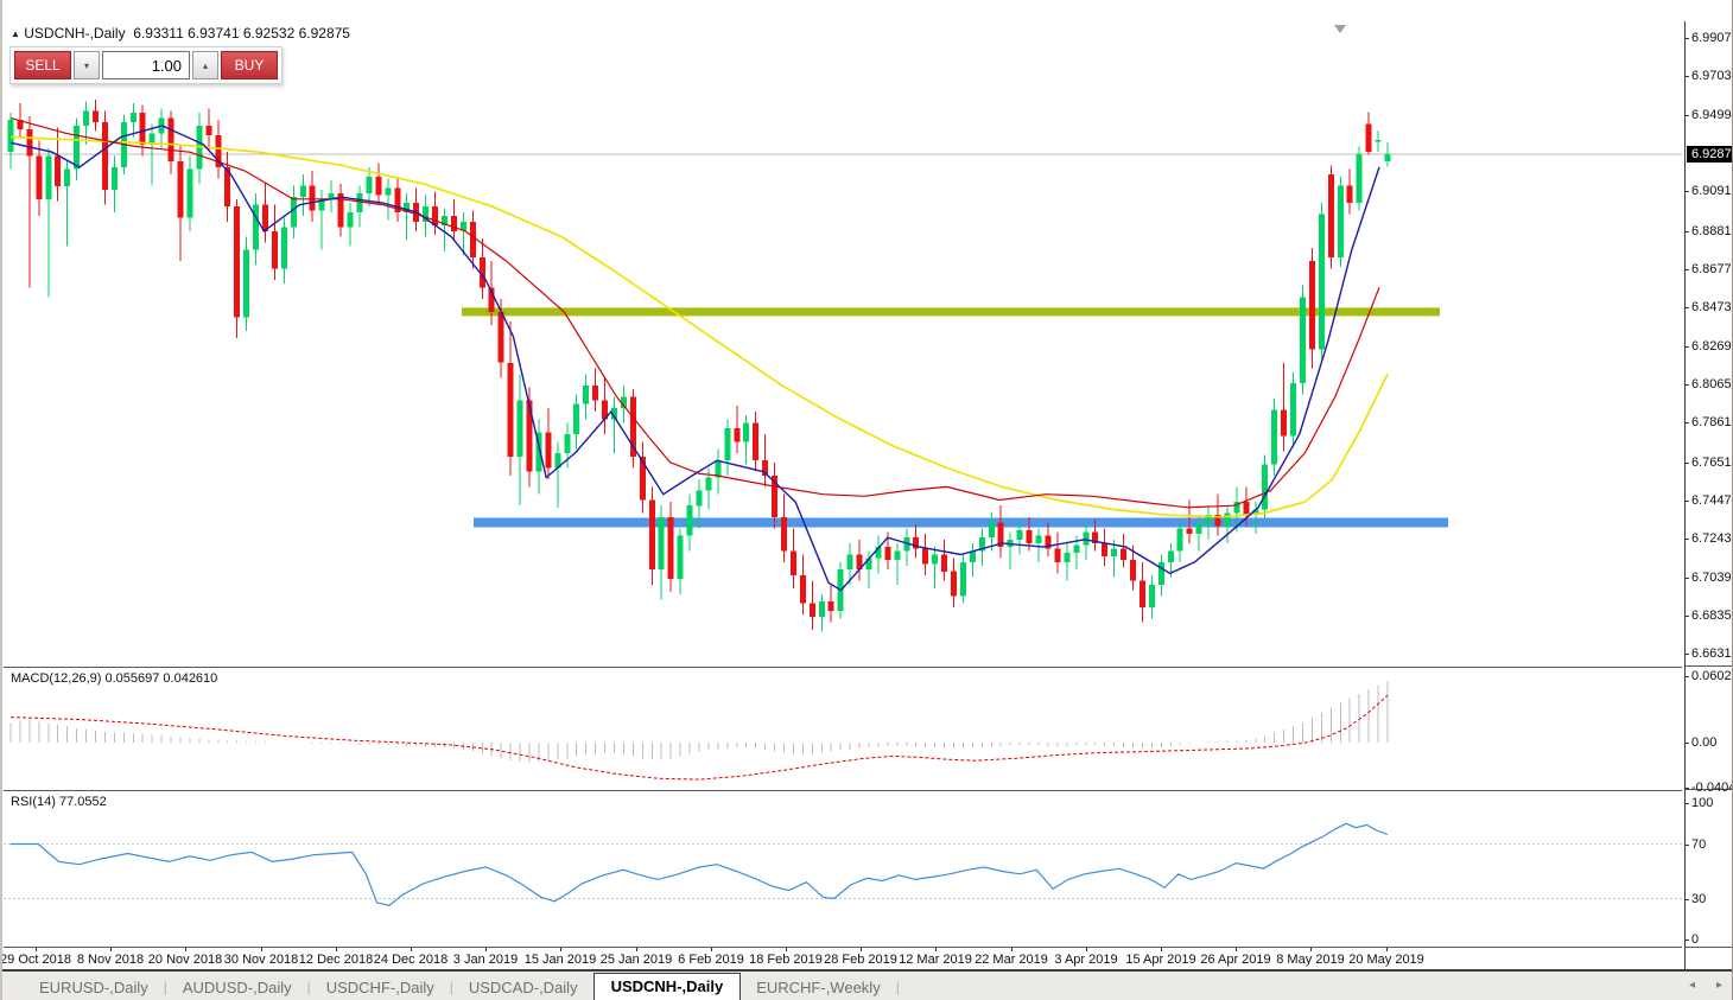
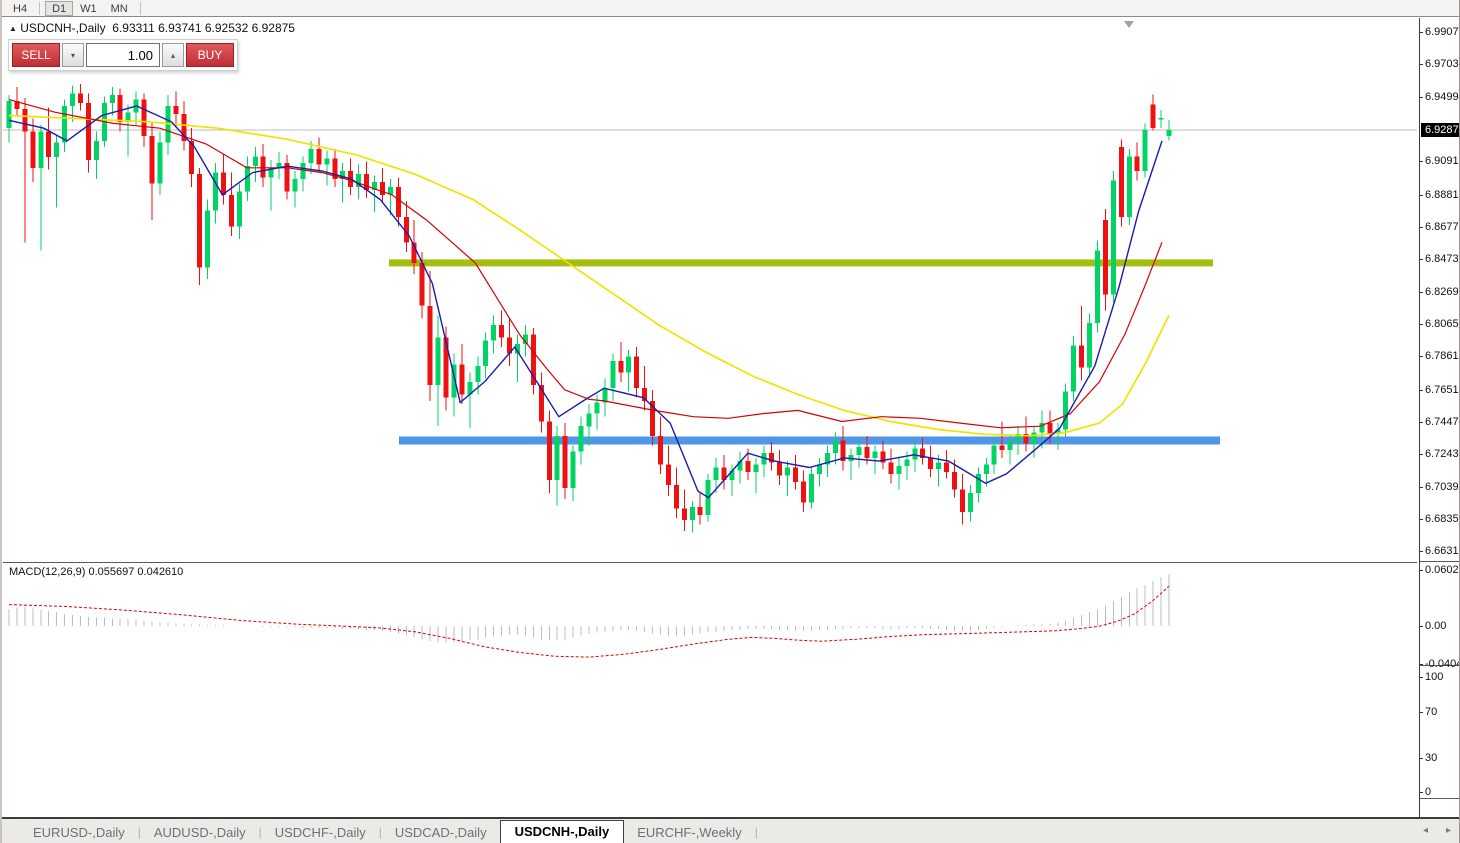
+ H4
+ D1
+ W1
+ MN
  ▲ USDCNH-,Daily 6.93311 6.93741 6.92532 6.92875
  SELL
  ▾
  1.00
  ▴
  BUY
  MACD(12,26,9) 0.055697 0.042610
- RSI(14) 77.0552
- 29 Oct 2018
- 8 Nov 2018
- 20 Nov 2018
- 30 Nov 2018
- 12 Dec 2018
- 24 Dec 2018
- 3 Jan 2019
- 15 Jan 2019
- 25 Jan 2019
- 6 Feb 2019
- 18 Feb 2019
- 28 Feb 2019
- 12 Mar 2019
- 22 Mar 2019
- 3 Apr 2019
- 15 Apr 2019
- 26 Apr 2019
- 8 May 2019
- 20 May 2019
  6.9907
  6.9703
  6.9499
  6.9091
  6.8881
  6.8677
  6.8473
  6.8269
  6.8065
  6.7861
  6.7651
  6.7447
  6.7243
  6.7039
  6.6835
  6.6631
  6.9287
  0.0602
  0.00
  100
  70
  30
  0
  EURUSD-,Daily
  |
  AUDUSD-,Daily
  |
  USDCHF-,Daily
  |
  USDCAD-,Daily
  USDCNH-,Daily
  EURCHF-,Weekly
  |
  ◂
  ▸
